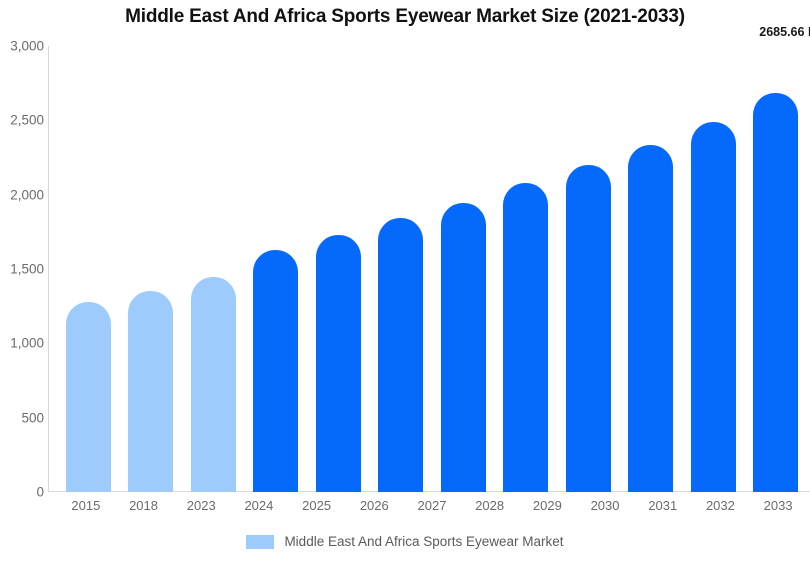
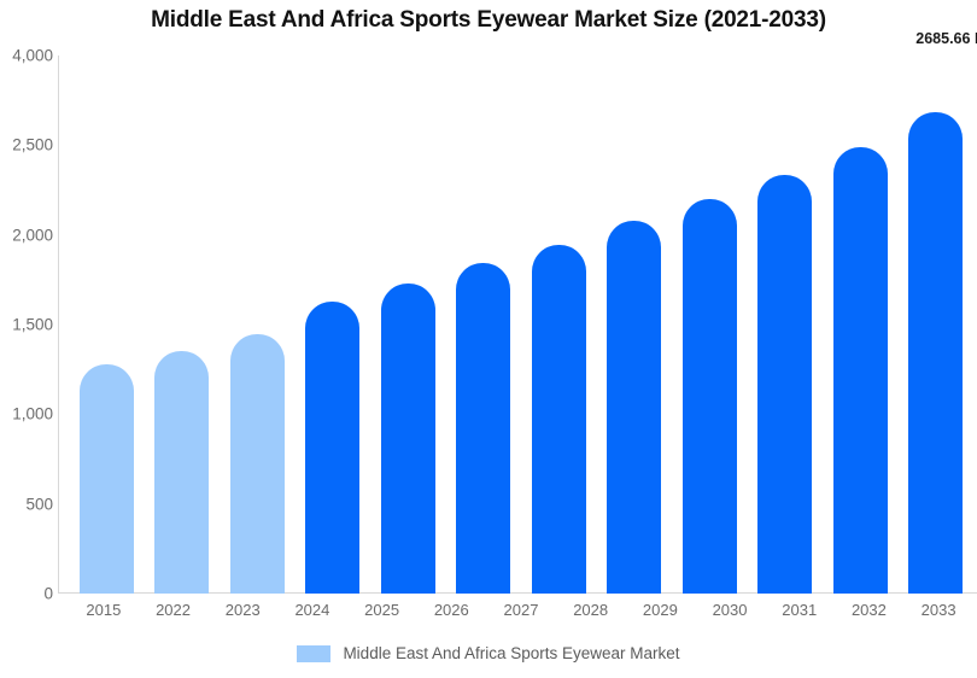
  Middle East And Africa Sports Eyewear Market Size (2021-2033)
- 3,000
+ 4,000
  2,500
  2,000
  1,500
  1,000
  500
  0
  2685.66
  2015
- 2018
+ 2022
  2023
  2024
  2025
  2026
  2027
  2028
  2029
  2030
  2031
  2032
  2033
  Middle East And Africa Sports Eyewear Market
